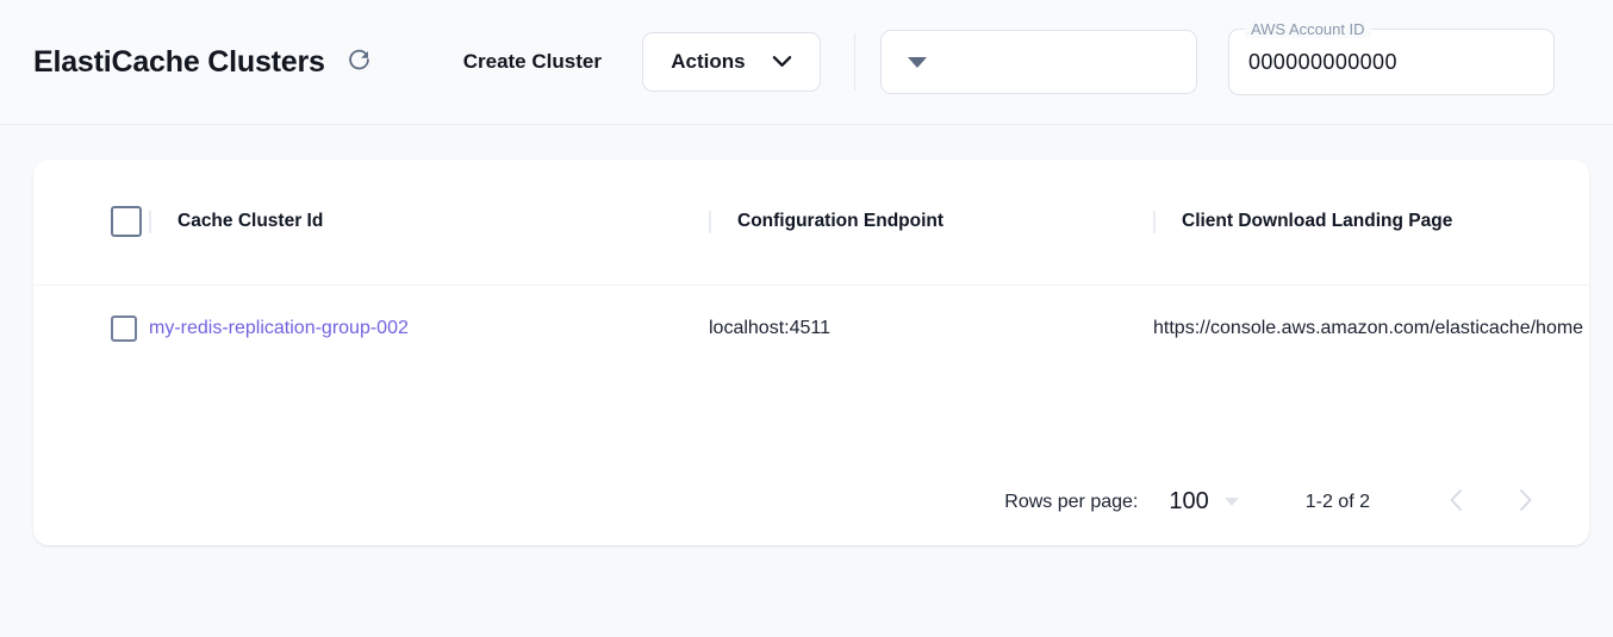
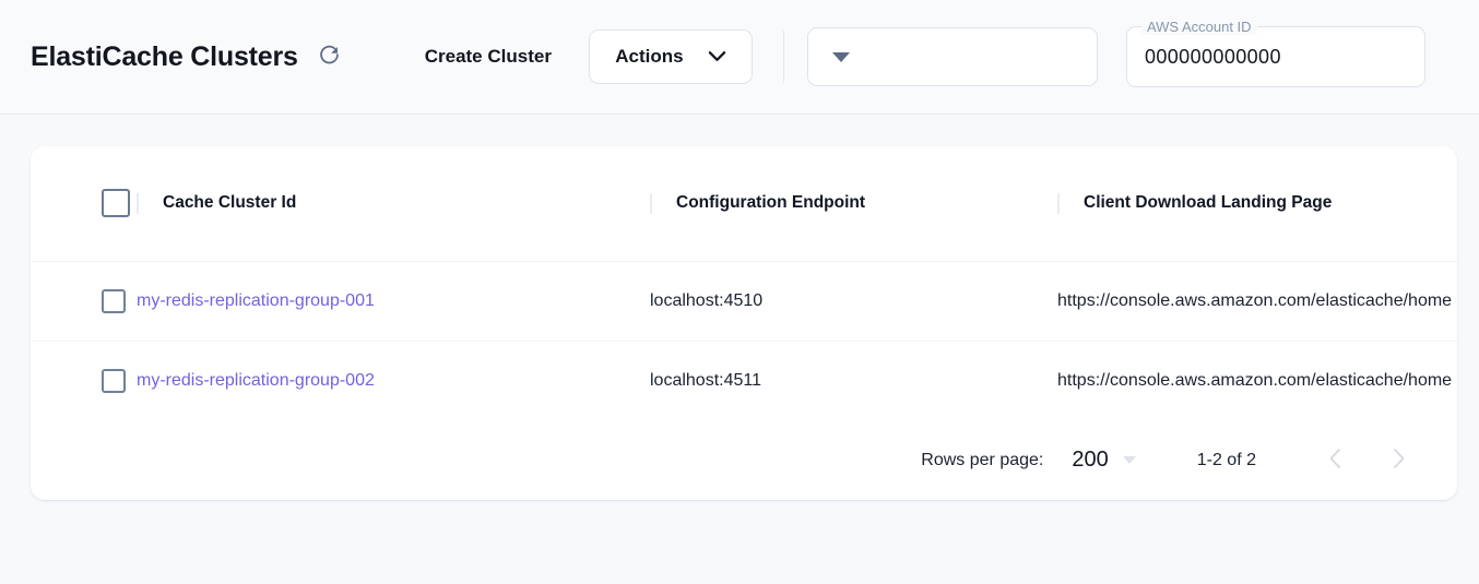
  ElastiCache Clusters
  Create Cluster
  Actions
  AWS Account ID
  000000000000
  	Cache Cluster Id	Configuration Endpoint	Client Download Landing Page
+ 	my-redis-replication-group-001	localhost:4510	https://console.aws.amazon.com/elasticache/home
  	my-redis-replication-group-002	localhost:4511	https://console.aws.amazon.com/elasticache/home
  Rows per page:
- 100
+ 200
  1-2 of 2
